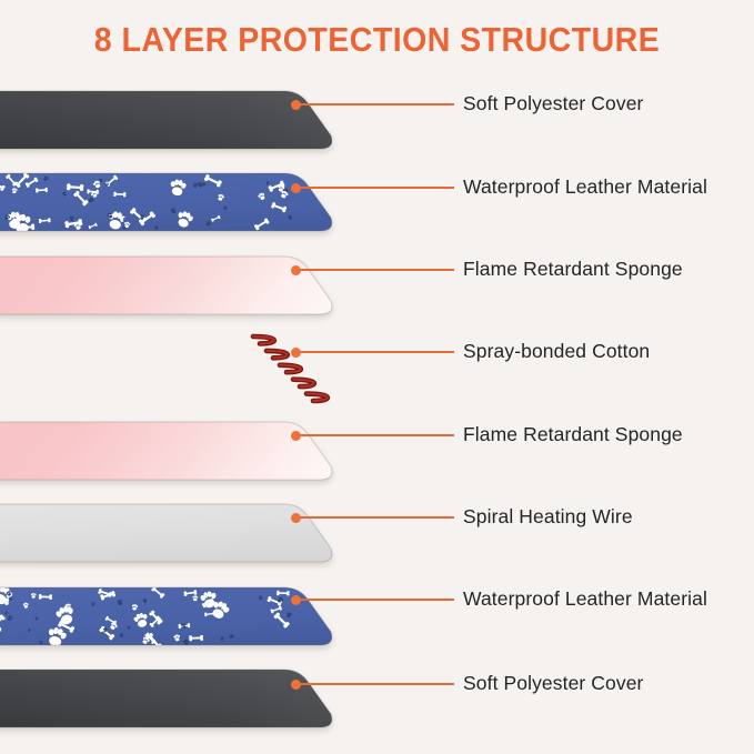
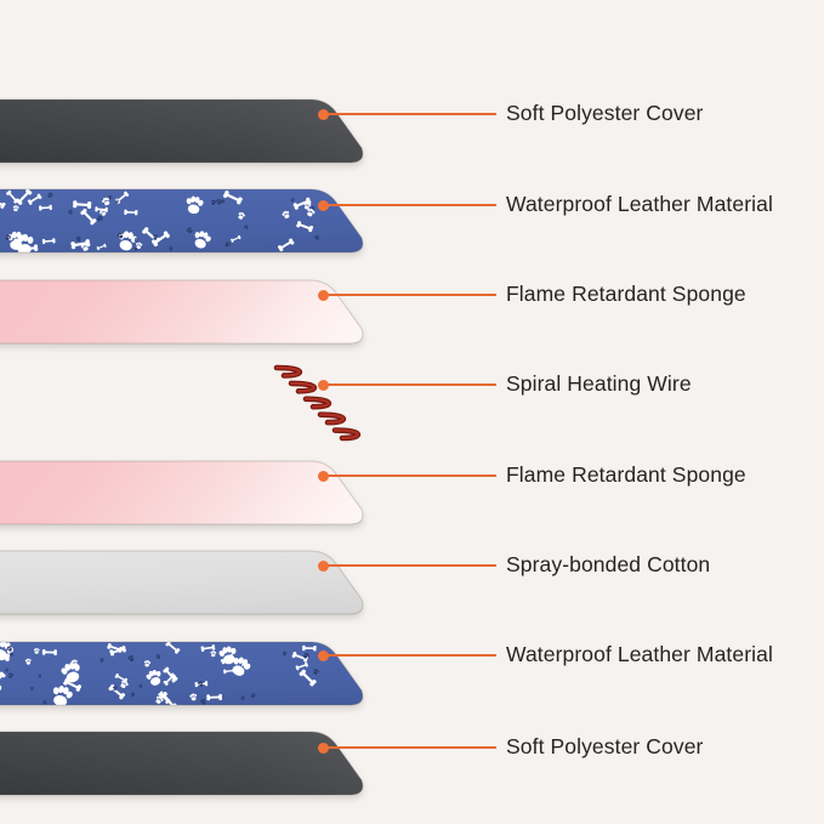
- 8 LAYER PROTECTION STRUCTURE
  Soft Polyester Cover
  Waterproof Leather Material
  Flame Retardant Sponge
- Spray-bonded Cotton
+ Spiral Heating Wire
  Flame Retardant Sponge
- Spiral Heating Wire
+ Spray-bonded Cotton
  Waterproof Leather Material
  Soft Polyester Cover
